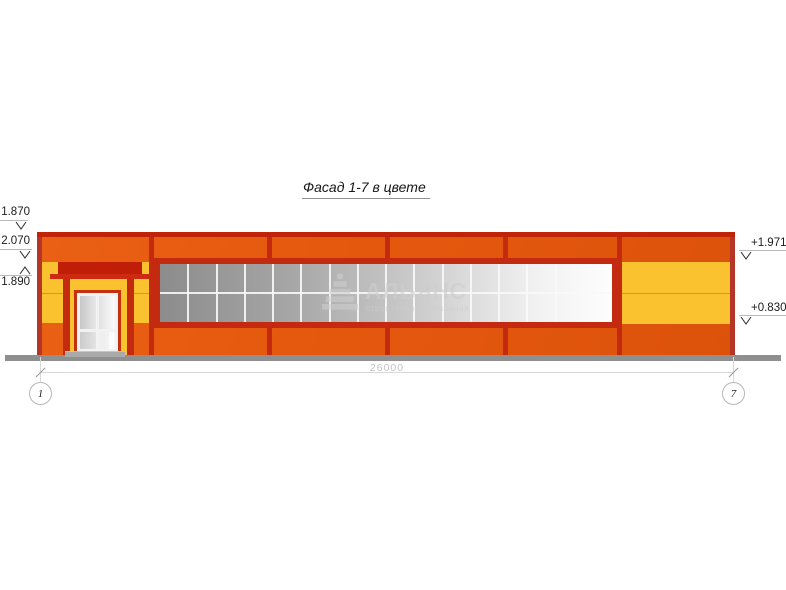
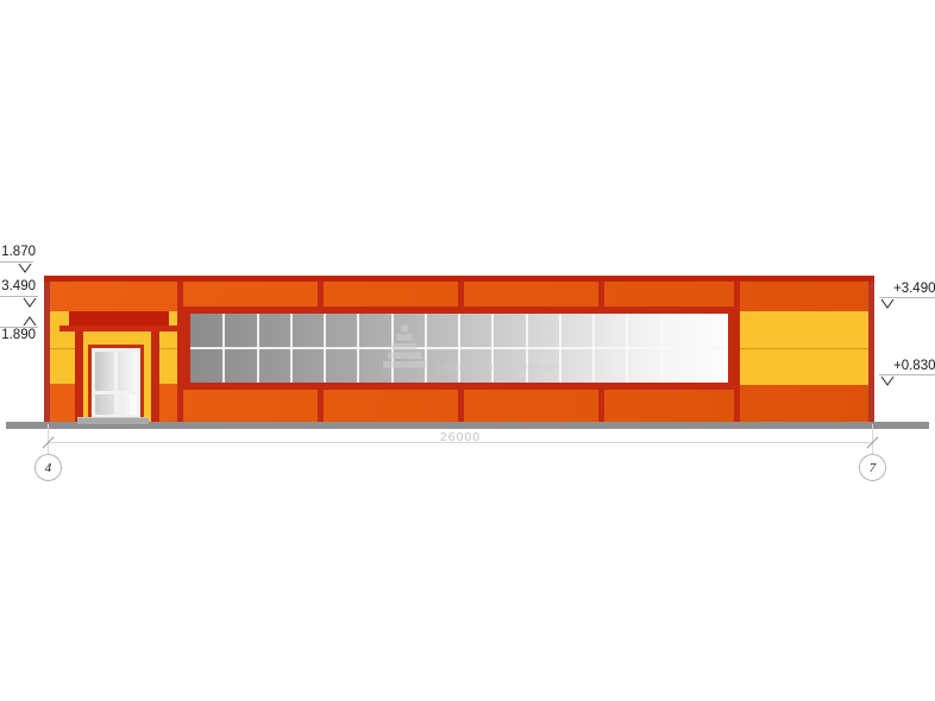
- Фасад 1-7 в цвете
- АЛЬЯНС
  строительная компания
  1.870
- 2.070
+ 3.490
  1.890
- +1.971
+ +3.490
  +0.830
  26000
- 1
+ 4
  7
